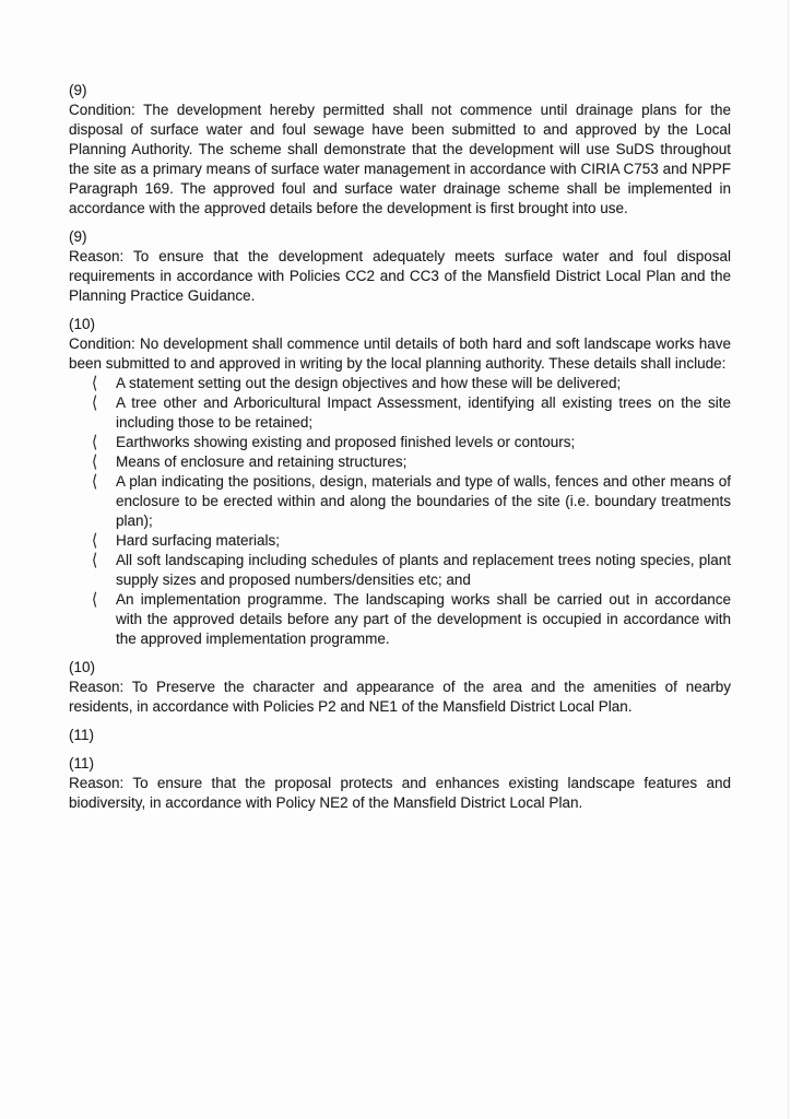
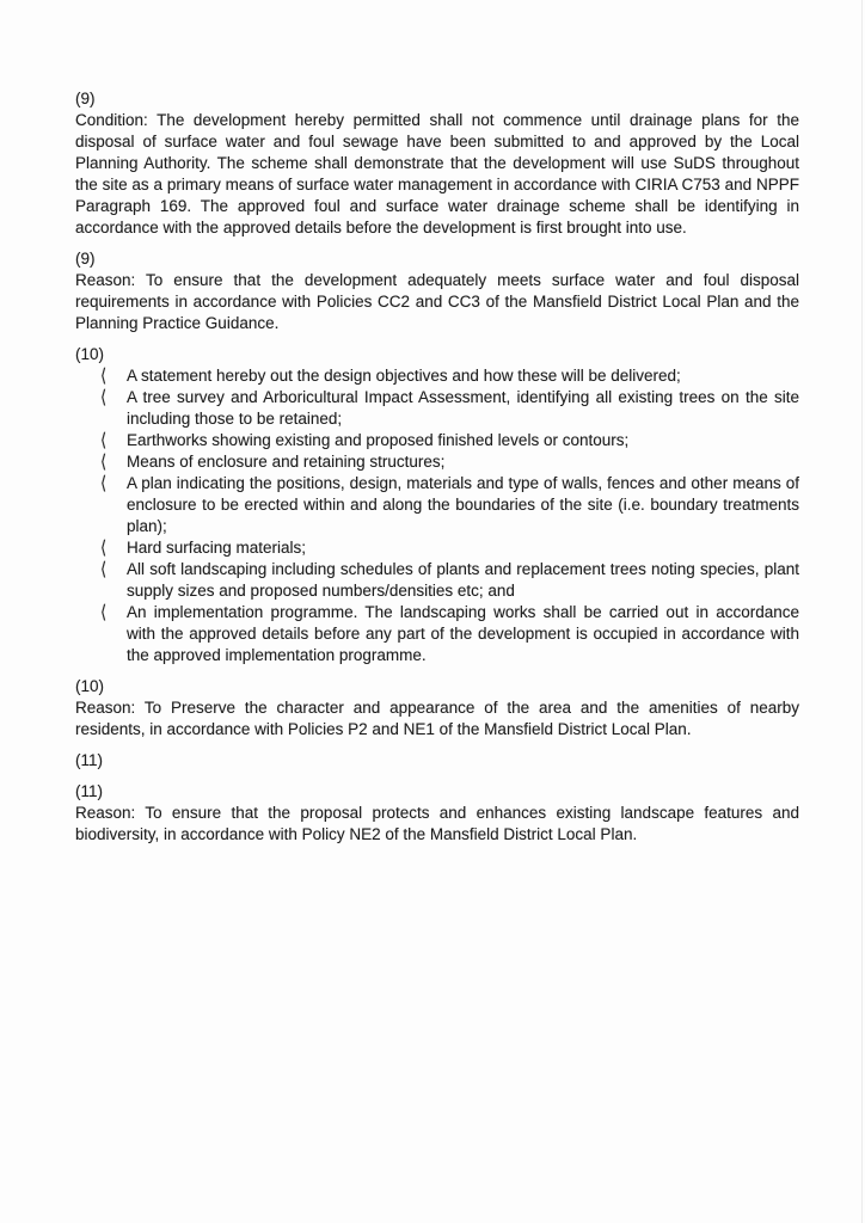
  (9)
- Condition: The development hereby permitted shall not commence until drainage plans for the disposal of surface water and foul sewage have been submitted to and approved by the Local Planning Authority. The scheme shall demonstrate that the development will use SuDS throughout the site as a primary means of surface water management in accordance with CIRIA C753 and NPPF Paragraph 169. The approved foul and surface water drainage scheme shall be implemented in accordance with the approved details before the development is first brought into use.
+ Condition: The development hereby permitted shall not commence until drainage plans for the disposal of surface water and foul sewage have been submitted to and approved by the Local Planning Authority. The scheme shall demonstrate that the development will use SuDS throughout the site as a primary means of surface water management in accordance with CIRIA C753 and NPPF Paragraph 169. The approved foul and surface water drainage scheme shall be identifying in accordance with the approved details before the development is first brought into use.
  (9)
  Reason: To ensure that the development adequately meets surface water and foul disposal requirements in accordance with Policies CC2 and CC3 of the Mansfield District Local Plan and the Planning Practice Guidance.
  (10)
- Condition: No development shall commence until details of both hard and soft landscape works have been submitted to and approved in writing by the local planning authority. These details shall include:
  ⟨
- A statement setting out the design objectives and how these will be delivered;
+ A statement hereby out the design objectives and how these will be delivered;
  ⟨
- A tree other and Arboricultural Impact Assessment, identifying all existing trees on the site including those to be retained;
+ A tree survey and Arboricultural Impact Assessment, identifying all existing trees on the site including those to be retained;
  ⟨
  Earthworks showing existing and proposed finished levels or contours;
  ⟨
  Means of enclosure and retaining structures;
  ⟨
  A plan indicating the positions, design, materials and type of walls, fences and other means of enclosure to be erected within and along the boundaries of the site (i.e. boundary treatments plan);
  ⟨
  Hard surfacing materials;
  ⟨
  All soft landscaping including schedules of plants and replacement trees noting species, plant supply sizes and proposed numbers/densities etc; and
  ⟨
  An implementation programme. The landscaping works shall be carried out in accordance with the approved details before any part of the development is occupied in accordance with the approved implementation programme.
  (10)
  Reason: To Preserve the character and appearance of the area and the amenities of nearby residents, in accordance with Policies P2 and NE1 of the Mansfield District Local Plan.
  (11)
  (11)
  Reason: To ensure that the proposal protects and enhances existing landscape features and biodiversity, in accordance with Policy NE2 of the Mansfield District Local Plan.
